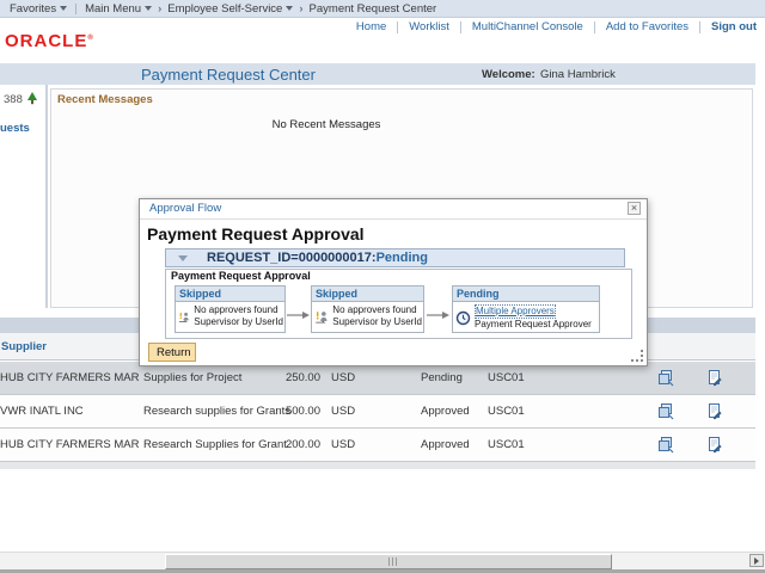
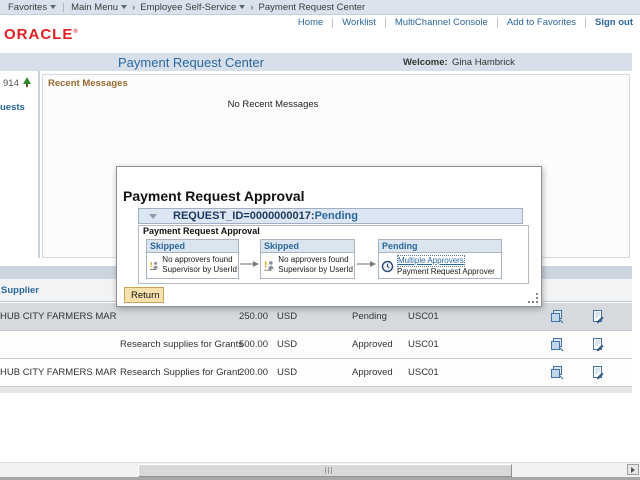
  Favorites
  Main Menu
  ›
  Employee Self-Service
  ›
  Payment Request Center
  Home
  Worklist
  MultiChannel Console
  Add to Favorites
  Sign out
  ORACLE
  Payment Request Center
  Welcome:
  Gina Hambrick
- 388
+ 914
  uests
  Recent Messages
  No Recent Messages
  Supplier
  HUB CITY FARMERS MAR
- Supplies for Project
  250.00
  USD
  Pending
  USC01
- VWR INATL INC
  Research supplies for Grants
  500.00
  USD
  Approved
  USC01
  HUB CITY FARMERS MAR
  Research Supplies for Grant
  200.00
  USD
  Approved
  USC01
- Approval Flow
- ×
  Payment Request Approval
  REQUEST_ID=0000000017
  :
  Pending
  Payment Request Approval
  Skipped
  No approvers found
  Supervisor by UserId
  Skipped
  No approvers found
  Supervisor by UserId
  Pending
  Multiple Approvers
  Payment Request Approver
  Return
